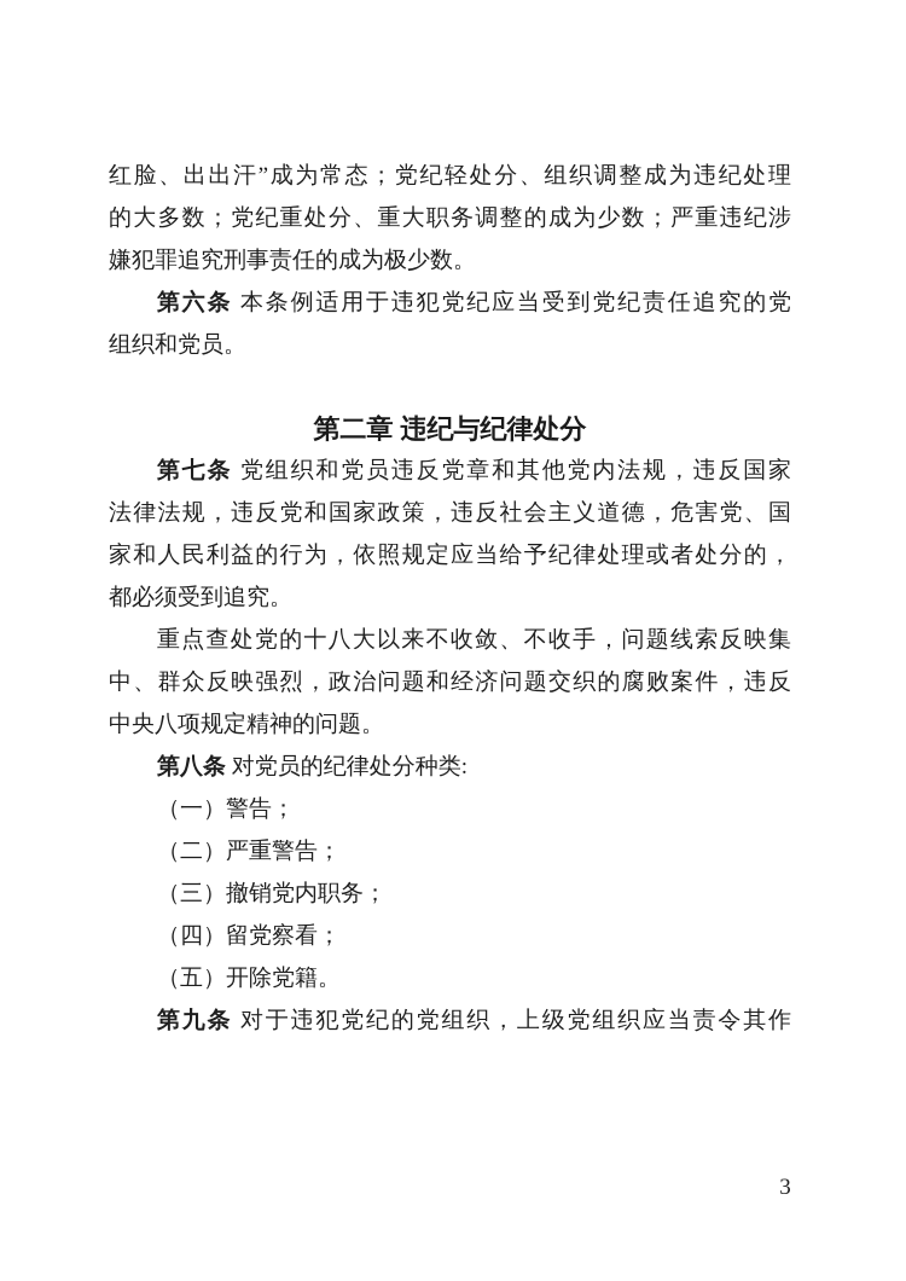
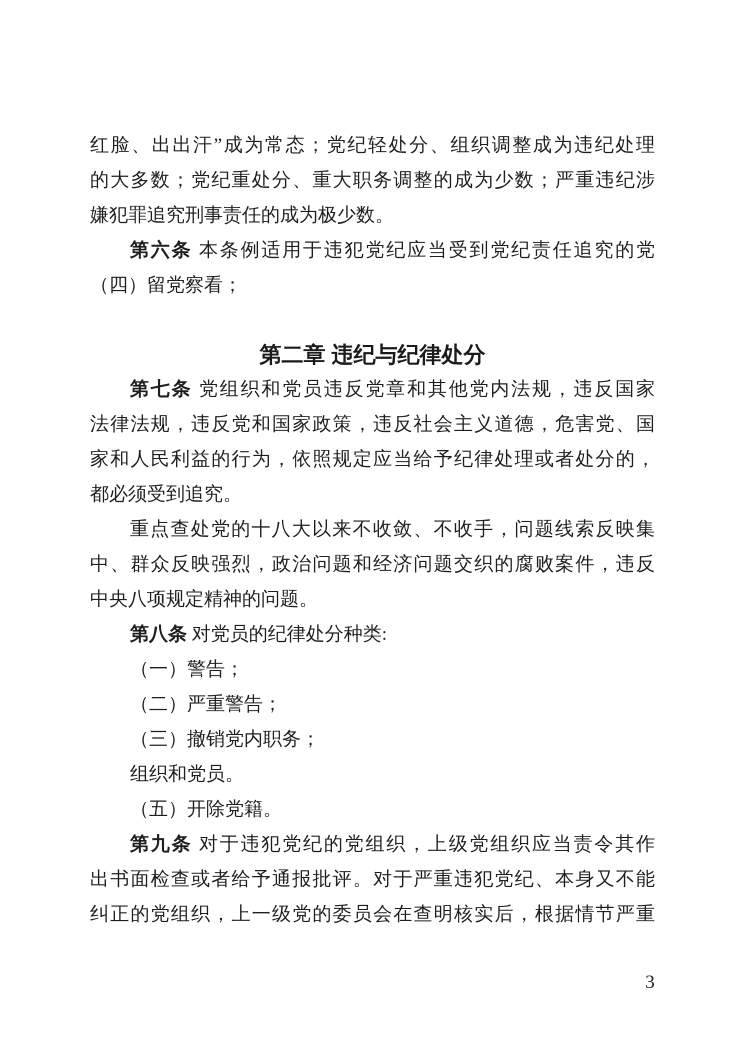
  红脸、出出汗”成为常态；党纪轻处分、组织调整成为违纪处理
  的大多数；党纪重处分、重大职务调整的成为少数；严重违纪涉
  嫌犯罪追究刑事责任的成为极少数。
  第六条 本条例适用于违犯党纪应当受到党纪责任追究的党
- 组织和党员。
+ （四）留党察看；
  第二章 违纪与纪律处分
  第七条 党组织和党员违反党章和其他党内法规，违反国家
  法律法规，违反党和国家政策，违反社会主义道德，危害党、国
  家和人民利益的行为，依照规定应当给予纪律处理或者处分的，
  都必须受到追究。
  重点查处党的十八大以来不收敛、不收手，问题线索反映集
  中、群众反映强烈，政治问题和经济问题交织的腐败案件，违反
  中央八项规定精神的问题。
  第八条 对党员的纪律处分种类:
  （一）警告；
  （二）严重警告；
  （三）撤销党内职务；
- （四）留党察看；
+ 组织和党员。
  （五）开除党籍。
  第九条 对于违犯党纪的党组织，上级党组织应当责令其作
+ 出书面检查或者给予通报批评。对于严重违犯党纪、本身又不能
+ 纠正的党组织，上一级党的委员会在查明核实后，根据情节严重
  3
